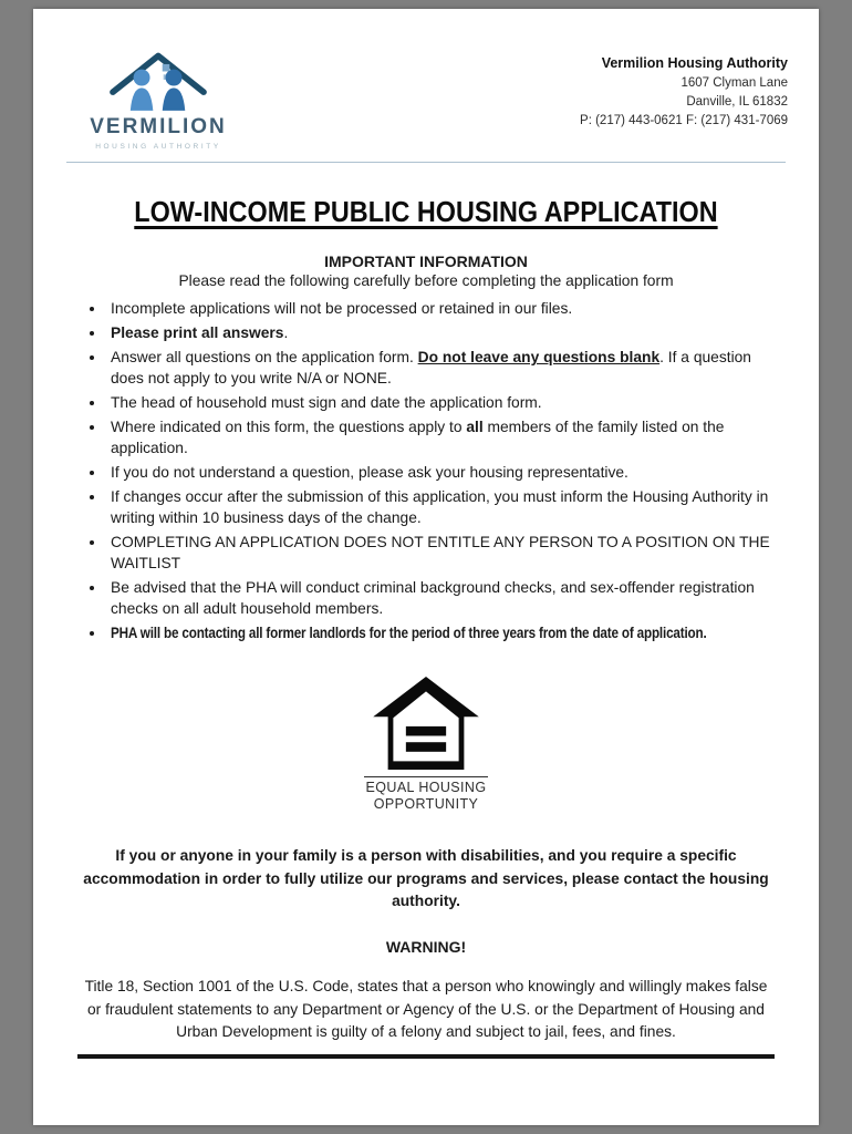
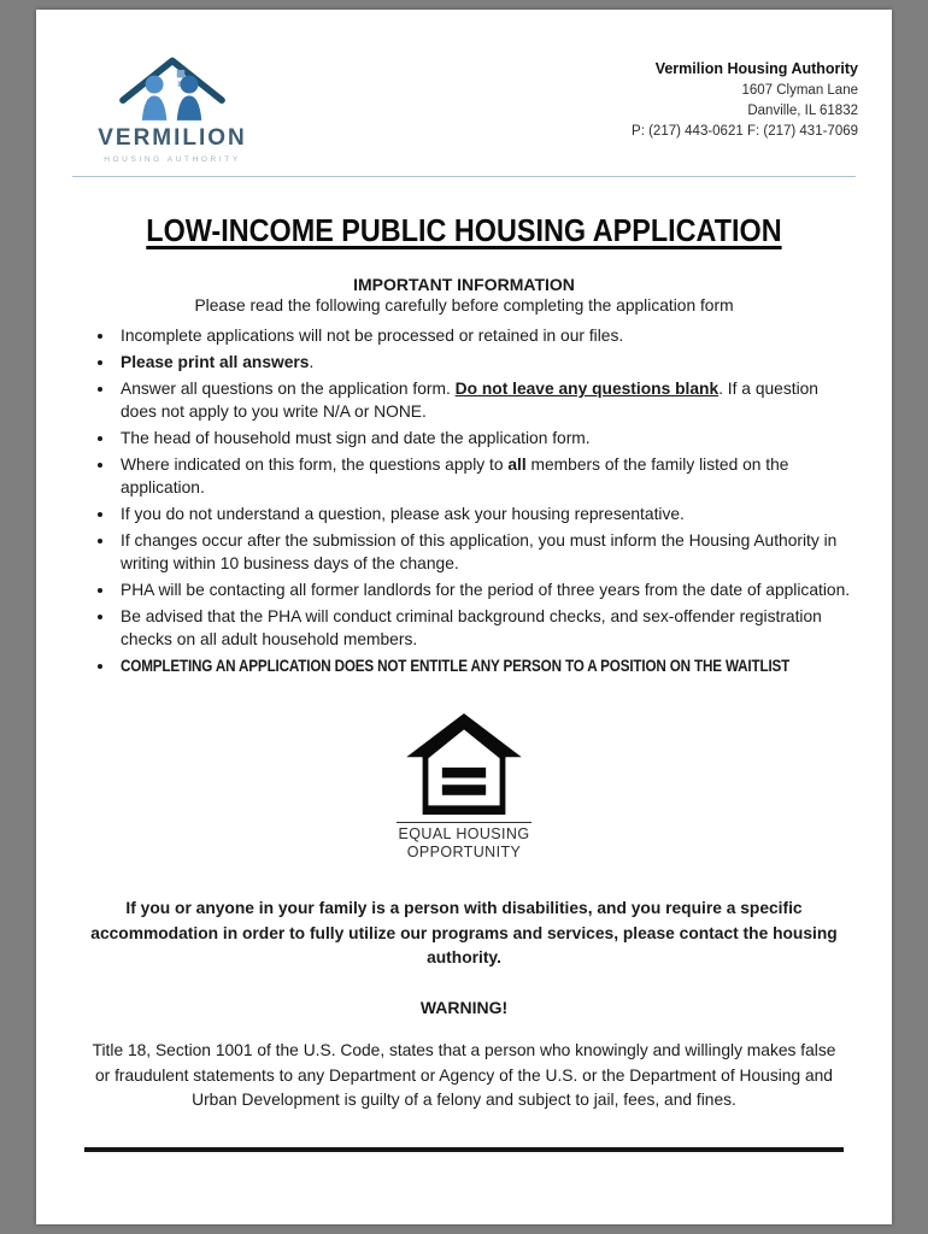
  VERMILION
  Vermilion Housing Authority
  1607 Clyman Lane
  Danville, IL 61832
  P: (217) 443-0621 F: (217) 431-7069
  LOW-INCOME PUBLIC HOUSING APPLICATION
  IMPORTANT INFORMATION
  Please read the following carefully before completing the application form
  Incomplete applications will not be processed or retained in our files.
  Please print all answers.
  Answer all questions on the application form. Do not leave any questions blank. If a question does not apply to you write N/A or NONE.
  The head of household must sign and date the application form.
  Where indicated on this form, the questions apply to all members of the family listed on the application.
  If you do not understand a question, please ask your housing representative.
  If changes occur after the submission of this application, you must inform the Housing Authority in writing within 10 business days of the change.
- COMPLETING AN APPLICATION DOES NOT ENTITLE ANY PERSON TO A POSITION ON THE WAITLIST
+ PHA will be contacting all former landlords for the period of three years from the date of application.
  Be advised that the PHA will conduct criminal background checks, and sex-offender registration checks on all adult household members.
- PHA will be contacting all former landlords for the period of three years from the date of application.
+ COMPLETING AN APPLICATION DOES NOT ENTITLE ANY PERSON TO A POSITION ON THE WAITLIST
  EQUAL HOUSING
  OPPORTUNITY
  If you or anyone in your family is a person with disabilities, and you require a specific accommodation in order to fully utilize our programs and services, please contact the housing authority.
  WARNING!
  Title 18, Section 1001 of the U.S. Code, states that a person who knowingly and willingly makes false or fraudulent statements to any Department or Agency of the U.S. or the Department of Housing and Urban Development is guilty of a felony and subject to jail, fees, and fines.
